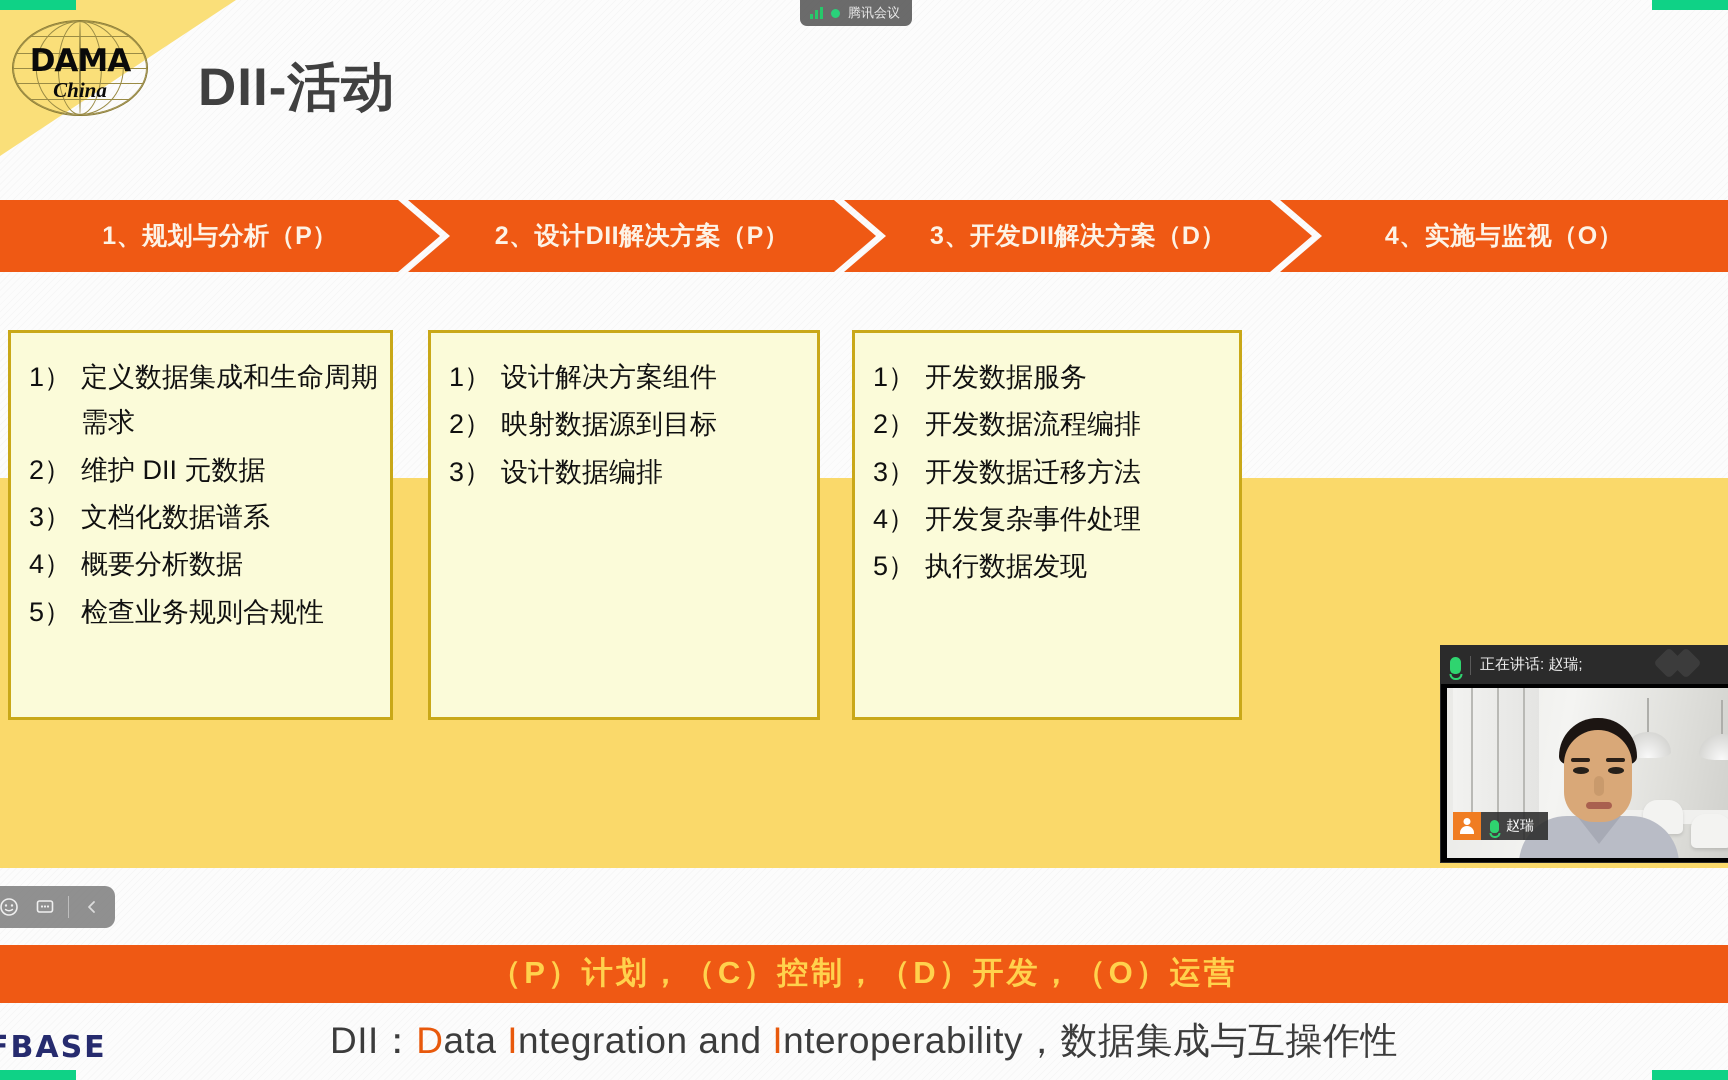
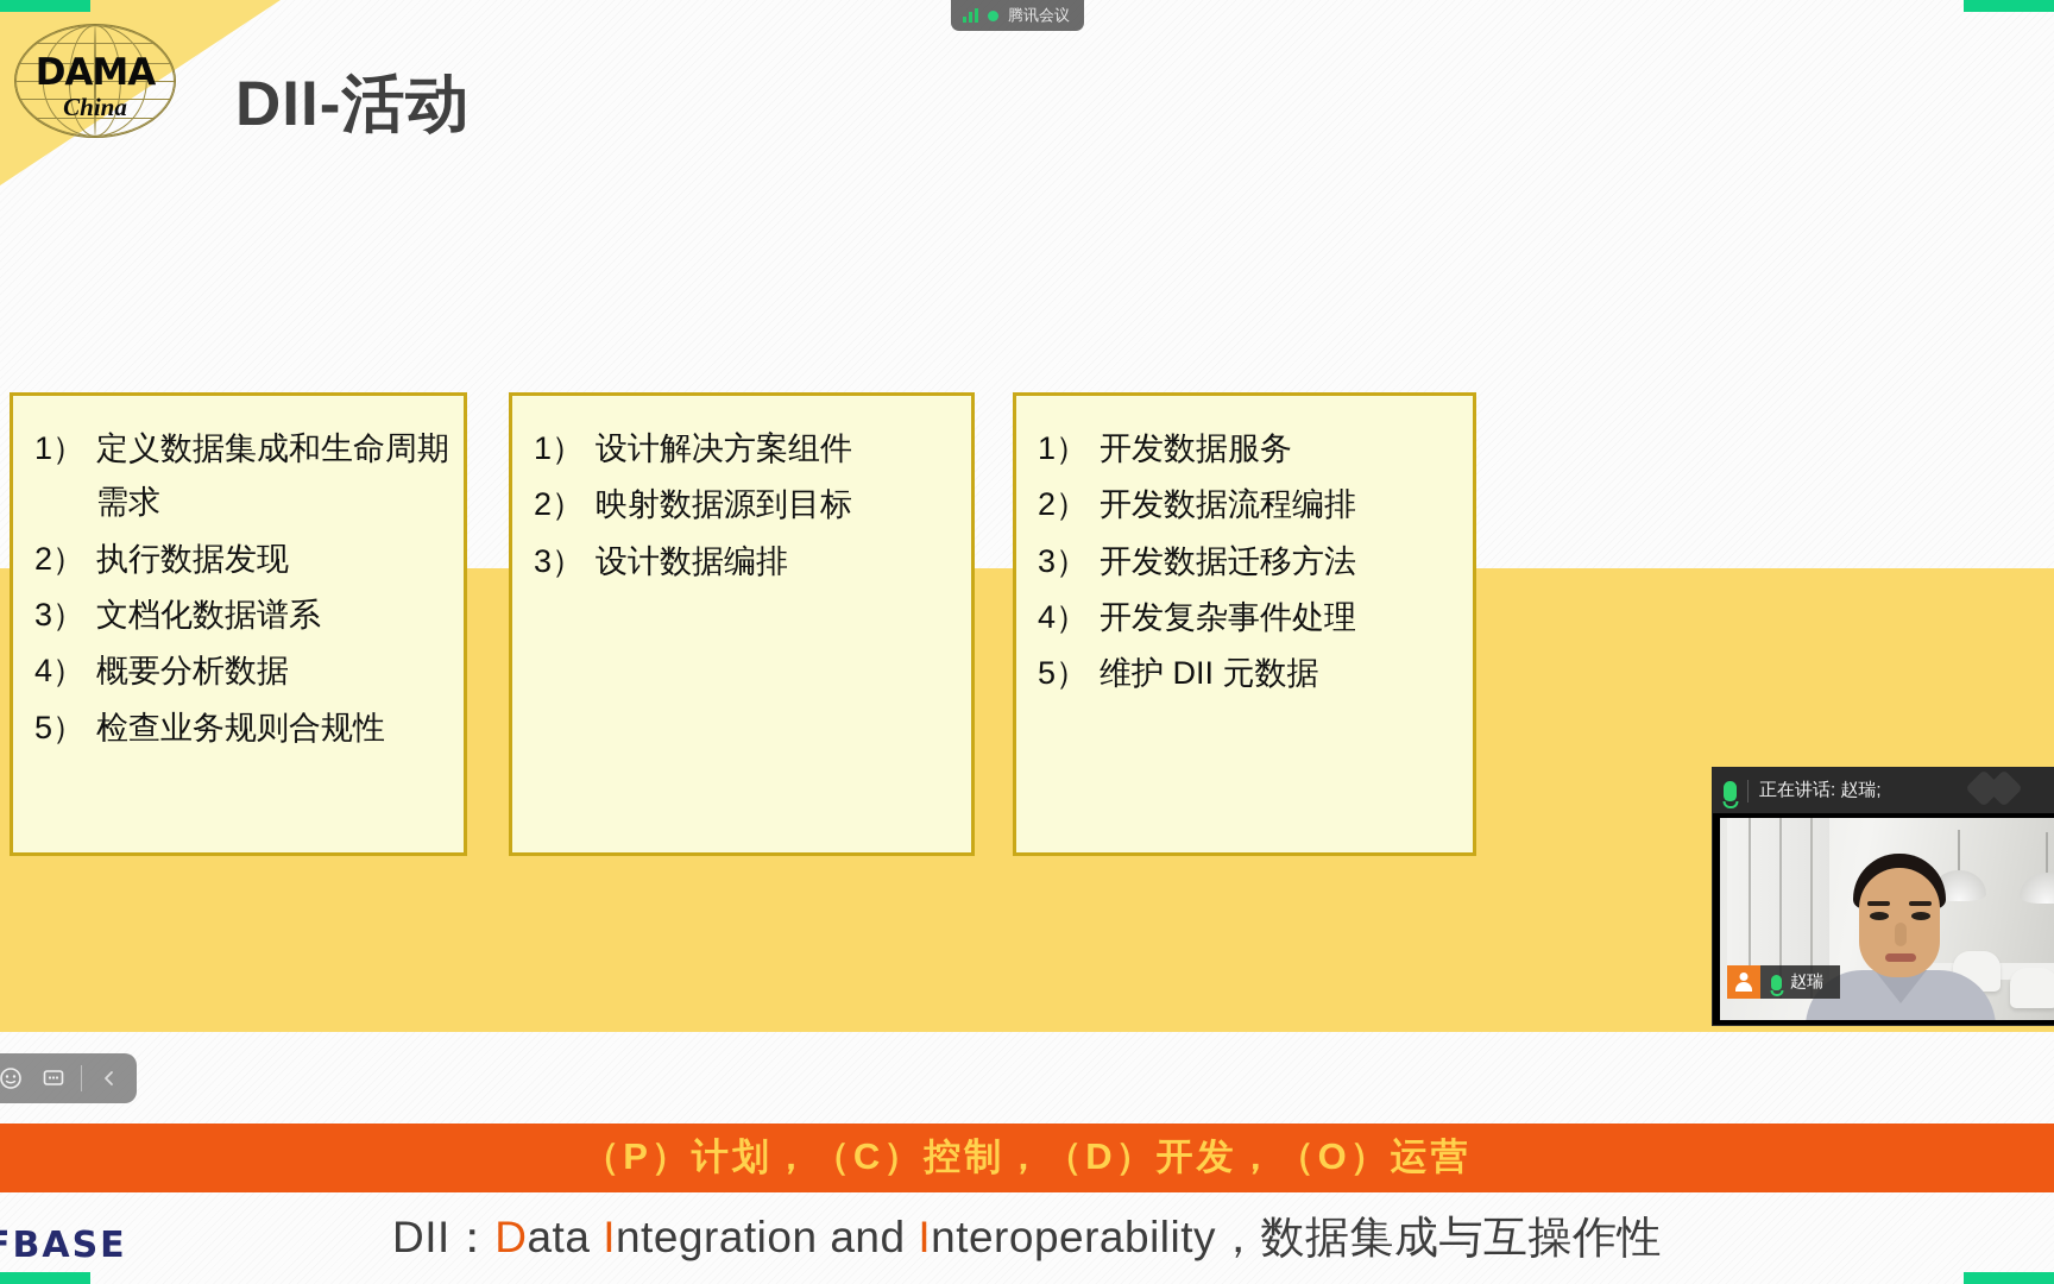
  DAMA
  China
  DII-活动
- 1、规划与分析（P）
- 2、设计DII解决方案（P）
- 3、开发DII解决方案（D）
- 4、实施与监视（O）
  1）
  定义数据集成和生命周期需求
  2）
- 维护 DII 元数据
+ 执行数据发现
  3）
  文档化数据谱系
  4）
  概要分析数据
  5）
  检查业务规则合规性
  1）
  设计解决方案组件
  2）
  映射数据源到目标
  3）
  设计数据编排
  1）
  开发数据服务
  2）
  开发数据流程编排
  3）
  开发数据迁移方法
  4）
  开发复杂事件处理
  5）
- 执行数据发现
+ 维护 DII 元数据
  （P）计划，（C）控制，（D）开发，（O）运营
  DII：Data Integration and Interoperability，数据集成与互操作性
  BASE
  腾讯会议
  正在讲话: 赵瑞;
  赵瑞
